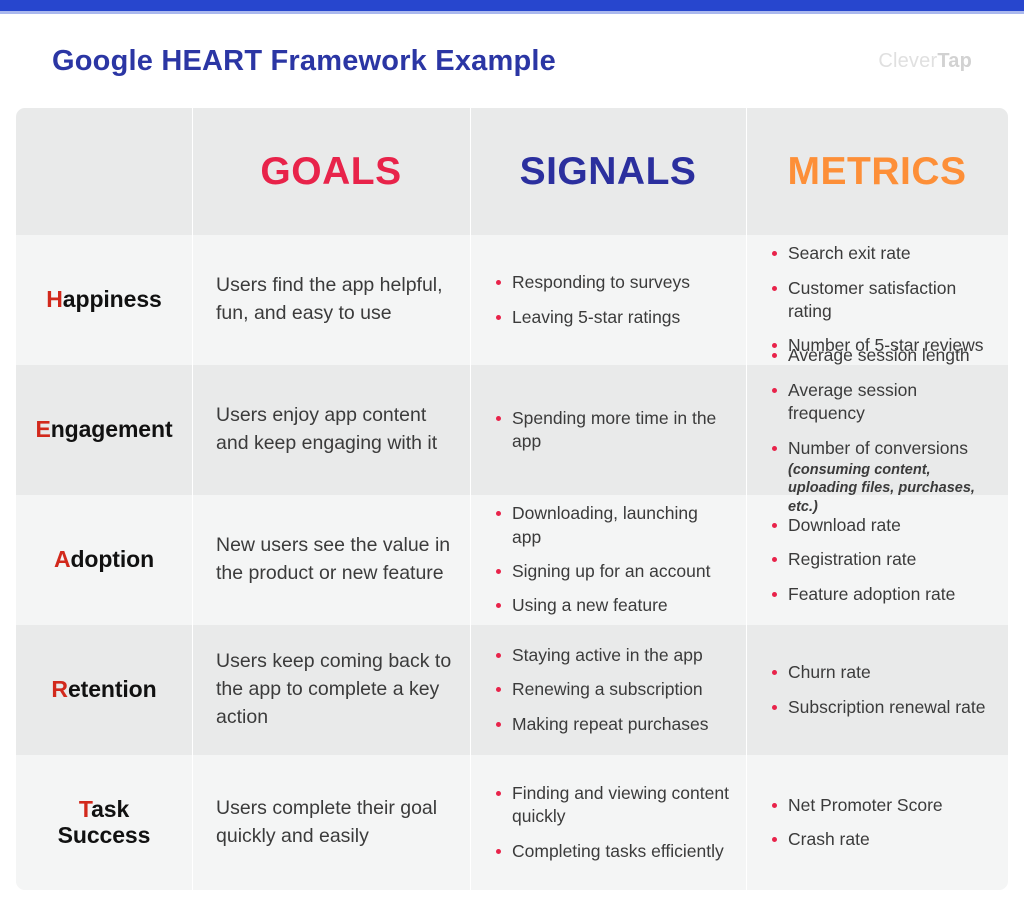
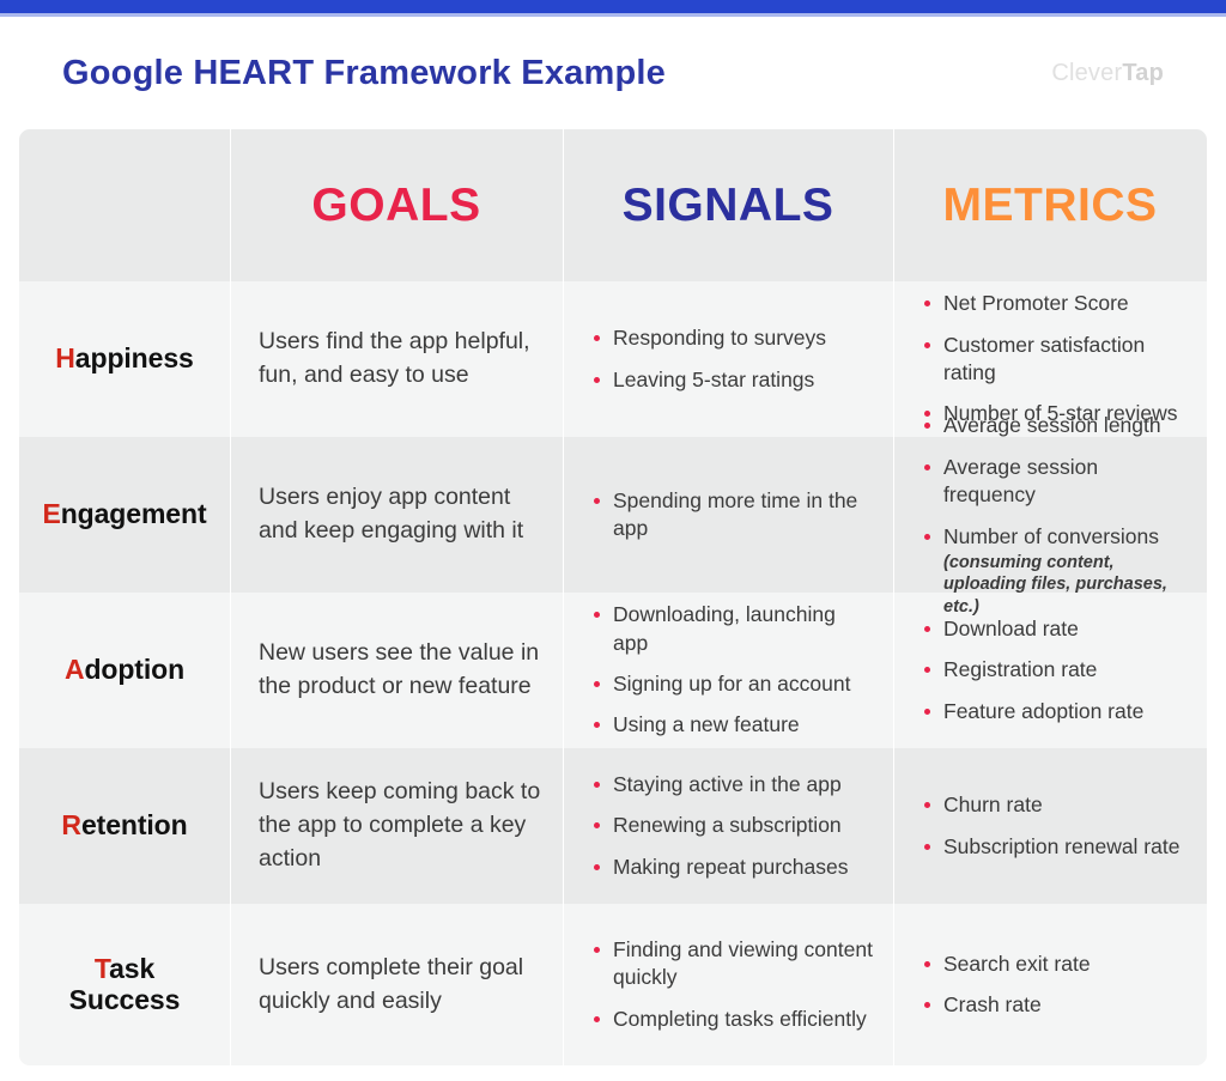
  Google HEART Framework Example
  CleverTap
  GOALS
  SIGNALS
  METRICS
  Happiness
  Users find the app helpful, fun, and easy to use
  Responding to surveys
  Leaving 5-star ratings
- Search exit rate
+ Net Promoter Score
  Customer satisfaction rating
  Engagement
  Users enjoy app content and keep engaging with it
  Spending more time in the app
  Average session length
  Average session frequency
  Number of conversions
  (consuming content, uploading files, purchases,
  Adoption
  New users see the value in the product or new feature
  Downloading, launching app
  Signing up for an account
  Using a new feature
  Download rate
  Registration rate
  Feature adoption rate
  Retention
  Users keep coming back to the app to complete a key action
  Staying active in the app
  Renewing a subscription
  Making repeat purchases
  Churn rate
  Subscription renewal rate
  Task
  Success
  Users complete their goal quickly and easily
  Finding and viewing content quickly
  Completing tasks efficiently
- Net Promoter Score
+ Search exit rate
  Crash rate
